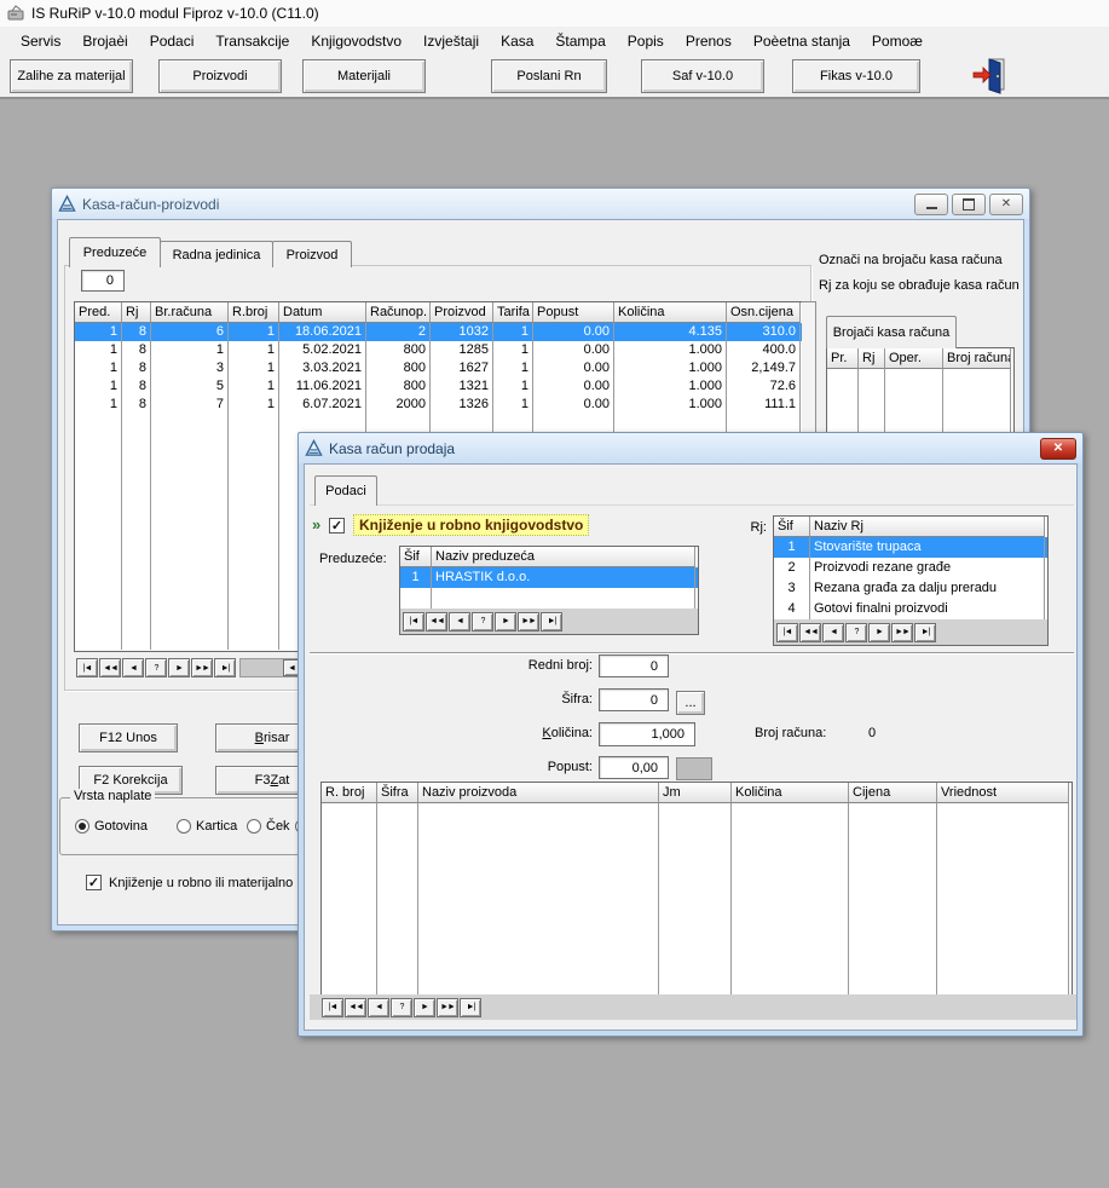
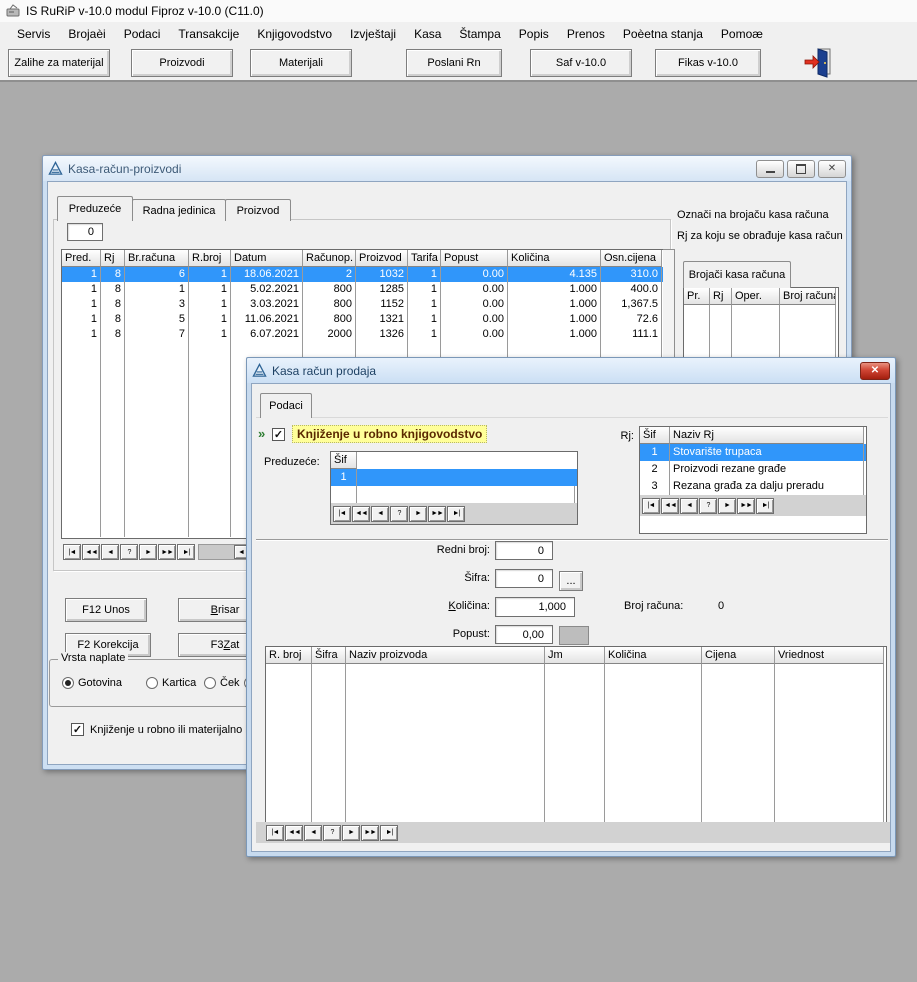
  IS RuRiP v-10.0 modul Fiproz v-10.0 (C11.0)
  Servis
  Brojaèi
  Podaci
  Transakcije
  Knjigovodstvo
  Izvještaji
  Kasa
  Štampa
  Popis
  Prenos
  Poèetna stanja
  Pomoæ
  Zalihe za materijal
  Proizvodi
  Materijali
  Poslani Rn
  Saf v-10.0
  Fikas v-10.0
  Kasa-račun-proizvodi
  ✕
  Preduzeće
  Radna jedinica
  Proizvod
  0
  Pred.
  Rj
  Br.računa
  R.broj
  Datum
  Računop.
  Proizvod
  Tarifa
  Popust
  Količina
  Osn.cijena
  1
  8
  6
  1
  18.06.2021
  2
  1032
  1
  0.00
  4.135
  310.0
  1
  8
  1
  1
  5.02.2021
  800
  1285
  1
  0.00
  1.000
  400.0
  1
  8
  3
  1
  3.03.2021
  800
- 1627
+ 1152
  1
  0.00
  1.000
- 2,149.7
+ 1,367.5
  1
  8
  5
  1
  11.06.2021
  800
  1321
  1
  0.00
  1.000
  72.6
  1
  8
  7
  1
  6.07.2021
  2000
  1326
  1
  0.00
  1.000
  111.1
  F12 Unos
  B
  risar
  F2 Korekcija
  F3
  Z
  at
  Vrsta naplate
  Gotovina
  Kartica
  Ček
  ✓
  Knjiženje u robno ili materijalno
  Označi na brojaču kasa računa
  Rj za koju se obrađuje kasa račun
  Brojači kasa računa
  Pr.
  Rj
  Oper.
  Broj račun
  Kasa račun prodaja
  ✕
  Podaci
  »
  ✓
  Knjiženje u robno knjigovodstvo
  Preduzeće:
  Šif
- Naziv preduzeća
  1
- HRASTIK d.o.o.
  Rj:
  Šif
  Naziv Rj
  1
  Stovarište trupaca
  2
  Proizvodi rezane građe
  3
  Rezana građa za dalju preradu
- 4
- Gotovi finalni proizvodi
  Redni broj:
  0
  Šifra:
  0
  ...
  Količina:
  1,000
  Broj računa:
  0
  Popust:
  0,00
  R. broj
  Šifra
  Naziv proizvoda
  Jm
  Količina
  Cijena
  Vriednost
